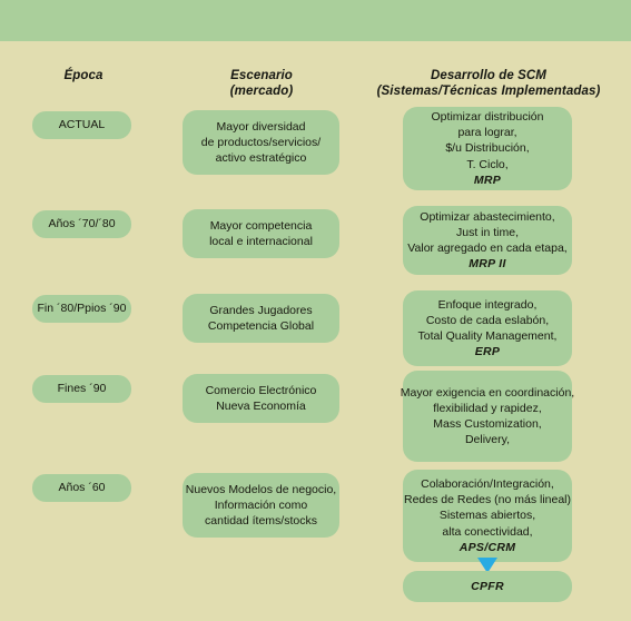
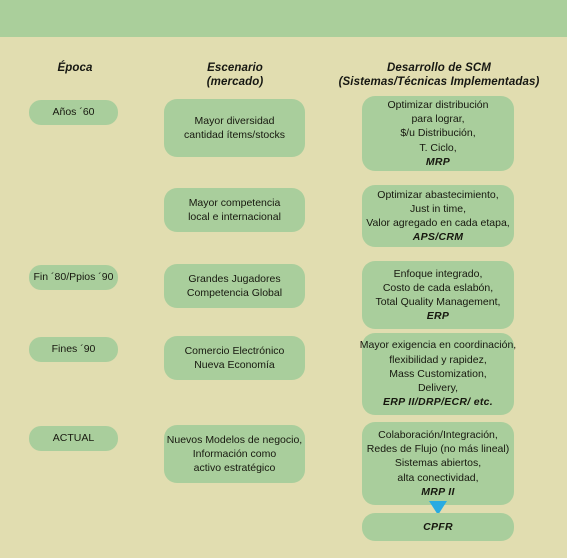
  Época
  Escenario
  (mercado)
  Desarrollo de SCM
  (Sistemas/Técnicas Implementadas)
- ACTUAL
+ Años ´60
- Años ´70/´80
  Fin ´80/Ppios ´90
  Fines ´90
- Años ´60
+ ACTUAL
  Mayor diversidad
- de productos/servicios/
- activo estratégico
+ cantidad ítems/stocks
  Mayor competencia
  local e internacional
  Grandes Jugadores
  Competencia Global
  Comercio Electrónico
  Nueva Economía
  Nuevos Modelos de negocio,
  Información como
- cantidad ítems/stocks
+ activo estratégico
  Optimizar distribución
  para lograr,
  $/u Distribución,
  T. Ciclo,
  MRP
  Optimizar abastecimiento,
  Just in time,
  Valor agregado en cada etapa,
- MRP II
+ APS/CRM
  Enfoque integrado,
  Costo de cada eslabón,
  Total Quality Management,
  ERP
  Mayor exigencia en coordinación,
  flexibilidad y rapidez,
  Mass Customization,
  Delivery,
+ ERP II/DRP/ECR/ etc.
  Colaboración/Integración,
- Redes de Redes (no más lineal)
+ Redes de Flujo (no más lineal)
  Sistemas abiertos,
  alta conectividad,
- APS/CRM
+ MRP II
  CPFR
